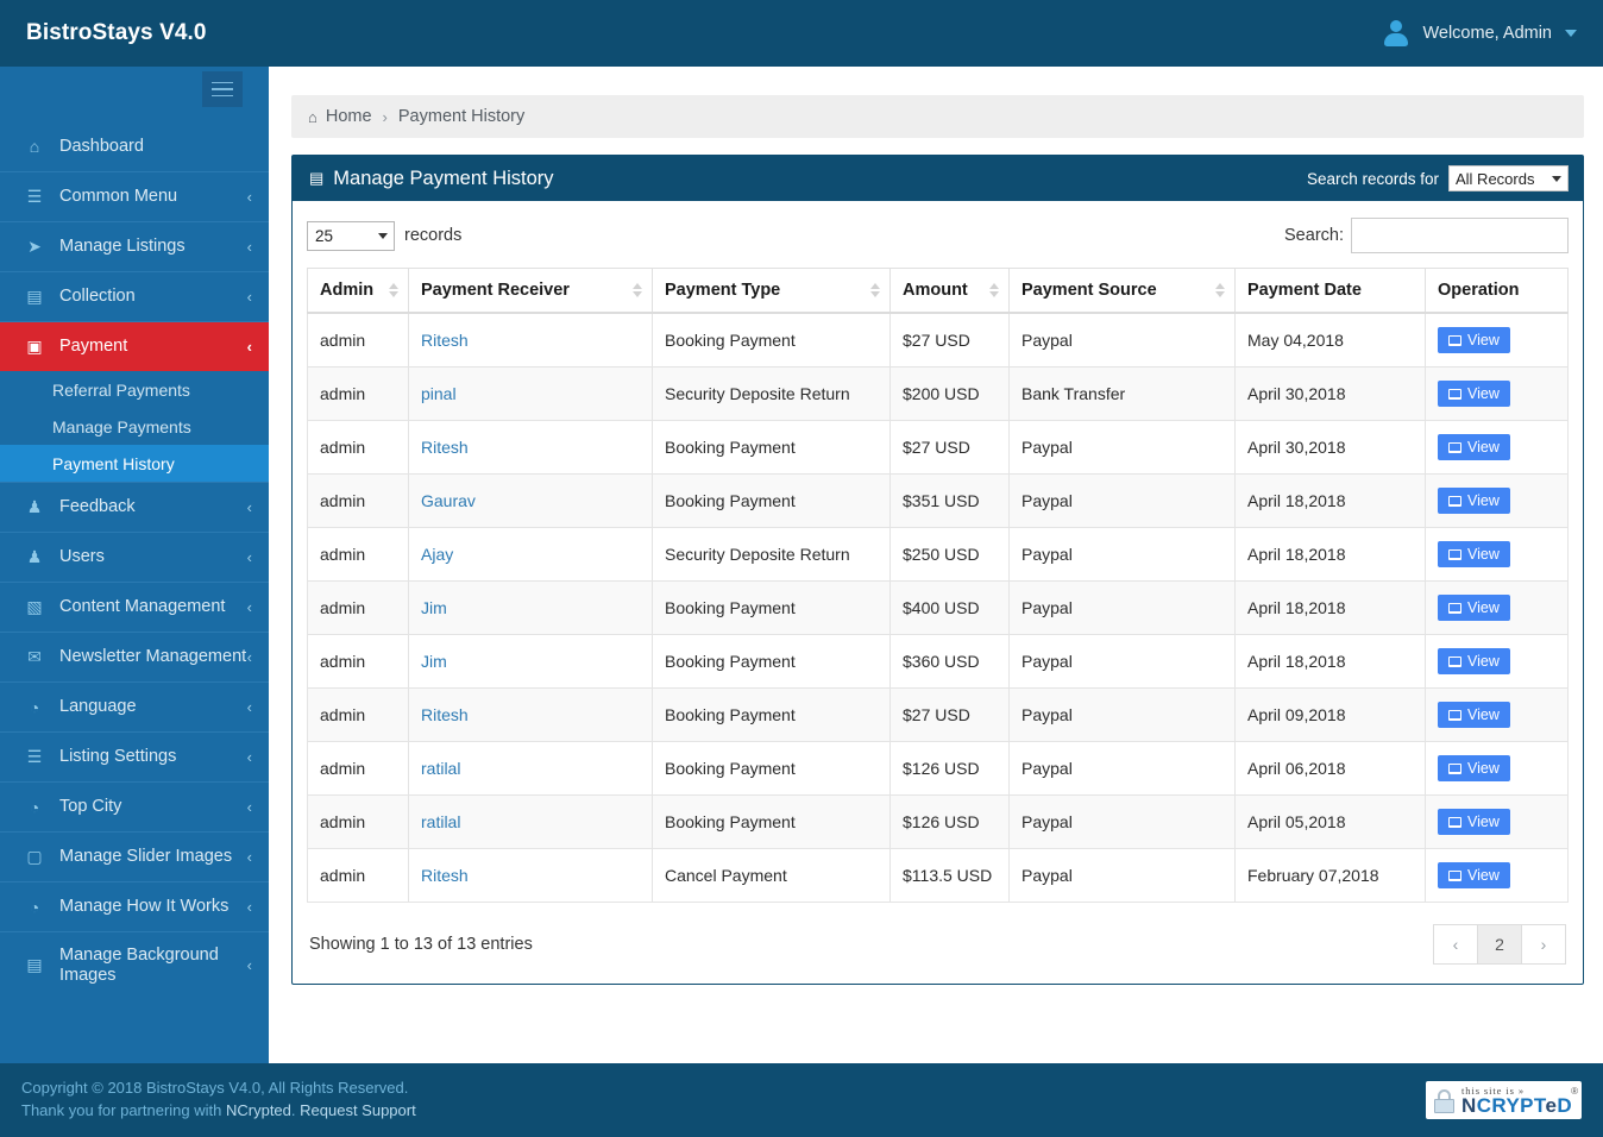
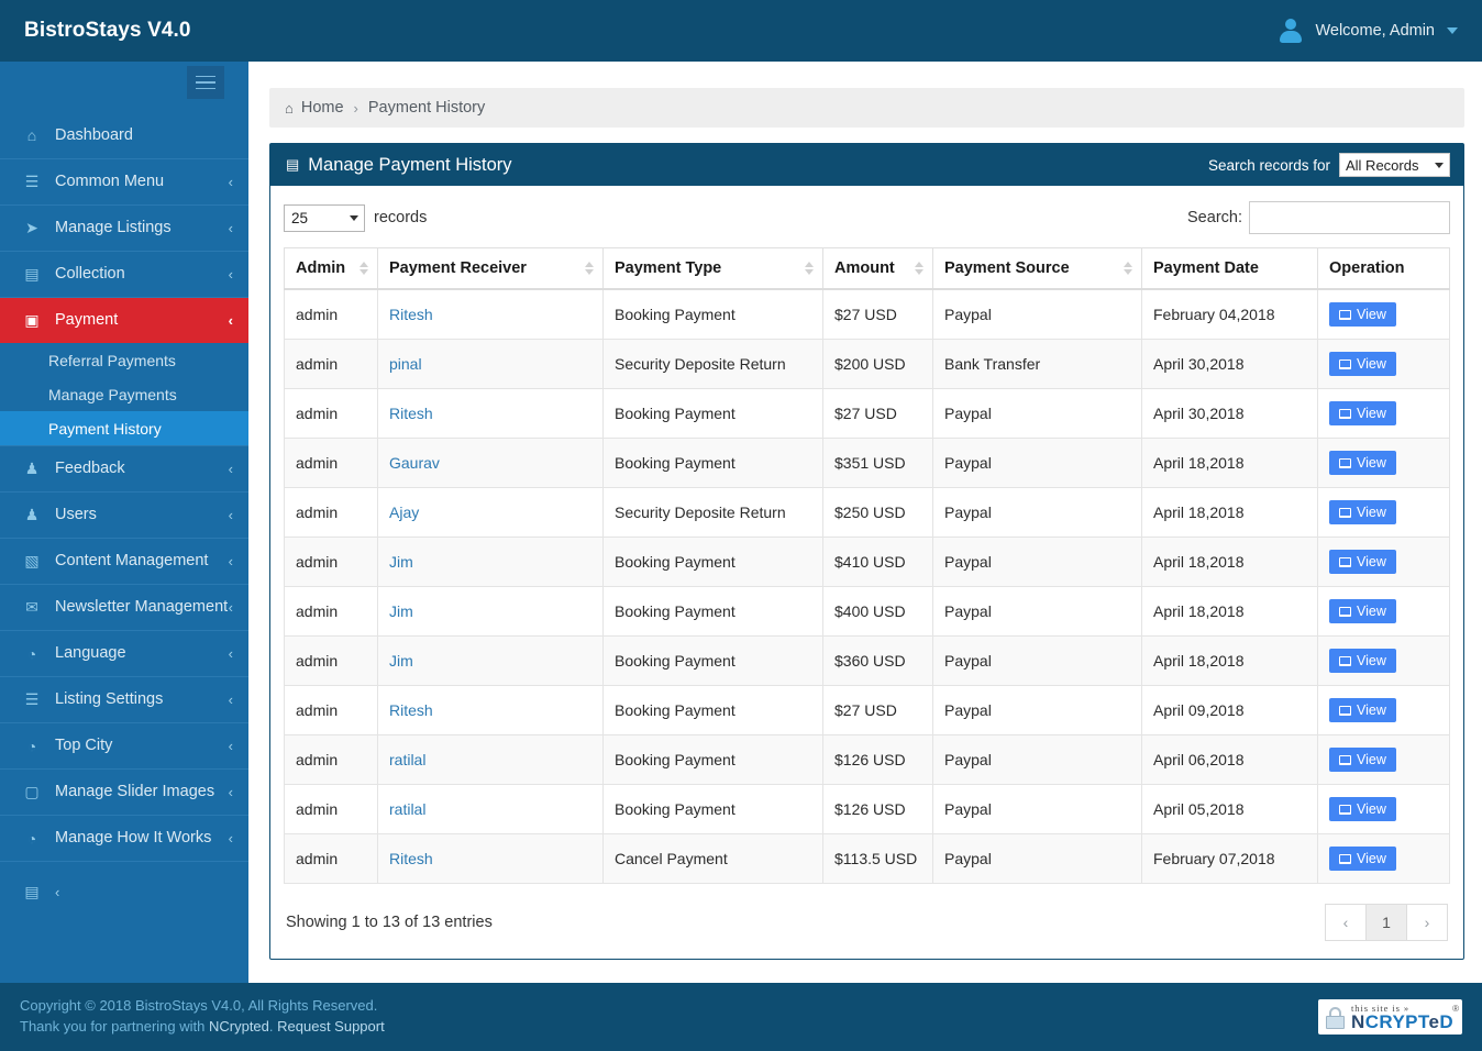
  BistroStays V4.0
  Welcome, Admin
  ⌂
  Dashboard
  ☰
  Common Menu
  ‹
  ➤
  Manage Listings
  ‹
  ▤
  Collection
  ‹
  ▣
  Payment
  ‹
  Referral Payments
  Manage Payments
  Payment History
  ♟
  Feedback
  ‹
  ♟
  Users
  ‹
  ▧
  Content Management
  ‹
  ✉
  Newsletter Management
  ‹
  ◔
  Language
  ‹
  ☰
  Listing Settings
  ‹
  ◔
  Top City
  ‹
  ▢
  Manage Slider Images
  ‹
  ◔
  Manage How It Works
  ‹
  ▤
- Manage Background Images
  ‹
  ⌂
  Home
  ›
  Payment History
  ▤
  Manage Payment History
  Search records for
  All Records
  25
  records
  Search:
  Admin	Payment Receiver	Payment Type	Amount	Payment Source	Payment Date	Operation
- admin	Ritesh	Booking Payment	$27 USD	Paypal	May 04,2018	View
+ admin	Ritesh	Booking Payment	$27 USD	Paypal	February 04,2018	View
  admin	pinal	Security Deposite Return	$200 USD	Bank Transfer	April 30,2018	View
  admin	Ritesh	Booking Payment	$27 USD	Paypal	April 30,2018	View
  admin	Gaurav	Booking Payment	$351 USD	Paypal	April 18,2018	View
  admin	Ajay	Security Deposite Return	$250 USD	Paypal	April 18,2018	View
+ admin	Jim	Booking Payment	$410 USD	Paypal	April 18,2018	View
  admin	Jim	Booking Payment	$400 USD	Paypal	April 18,2018	View
  admin	Jim	Booking Payment	$360 USD	Paypal	April 18,2018	View
  admin	Ritesh	Booking Payment	$27 USD	Paypal	April 09,2018	View
  admin	ratilal	Booking Payment	$126 USD	Paypal	April 06,2018	View
  admin	ratilal	Booking Payment	$126 USD	Paypal	April 05,2018	View
  admin	Ritesh	Cancel Payment	$113.5 USD	Paypal	February 07,2018	View
  Showing 1 to 13 of 13 entries
  ‹
- 2
+ 1
  ›
  Copyright © 2018 BistroStays V4.0, All Rights Reserved.
  Thank you for partnering with NCrypted. Request Support
  this site is »
  NCRYPTeD
  ®
